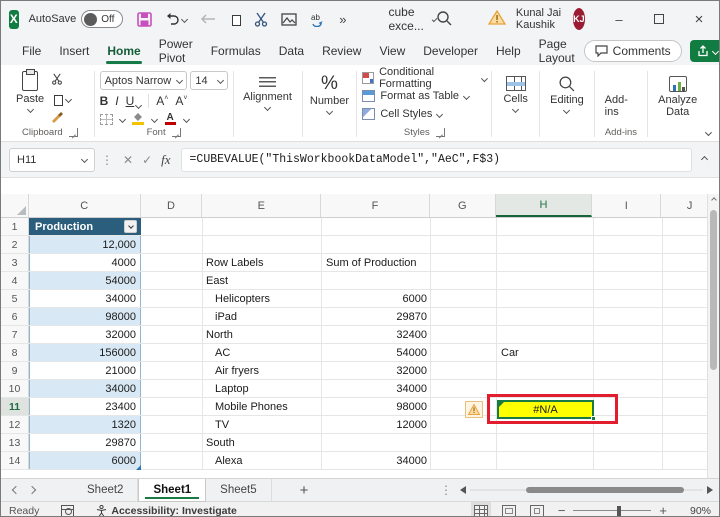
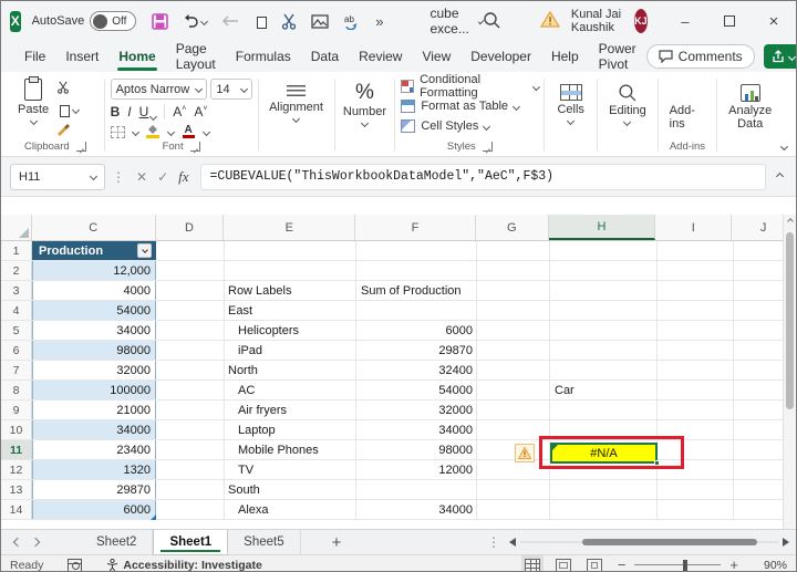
  X
  AutoSave
  Off
  ab
  »
  cube exce...
  Kunal Jai Kaushik
  KJ
  –
  ×
  File
  Insert
  Home
- Power Pivot
+ Page Layout
  Formulas
  Data
  Review
  View
  Developer
  Help
- Page Layout
+ Power Pivot
  Comments
  Paste
  Clipboard
  Aptos Narrow
  14
  B
  I
  U
  A
  Font
  Alignment
  %
  Number
  Conditional Formatting
  Format as Table
  Cell Styles
  Styles
  Cells
  Editing
  Add-ins
  Add-ins
  Analyze Data
  H11
  ⋮
  ✕
  ✓
  fx
  =CUBEVALUE("ThisWorkbookDataModel","AeC",F$3)
  C
  D
  E
  F
  G
  H
  I
  J
  1
  Production
  2
  12,000
  3
  4000
  Row Labels
  Sum of Production
  4
  54000
  East
  5
  34000
  Helicopters
  6000
  6
  98000
  iPad
  29870
  7
  32000
  North
  32400
  8
- 156000
+ 100000
  AC
  54000
  Car
  9
  21000
  Air fryers
  32000
  10
  34000
  Laptop
  34000
  11
  23400
  Mobile Phones
  98000
  12
  1320
  TV
  12000
  13
  29870
  South
  14
  6000
  Alexa
  34000
  #N/A
  Sheet2
  Sheet1
  Sheet5
  +
  ⋮
  Ready
  Accessibility: Investigate
  −
  +
  90%
